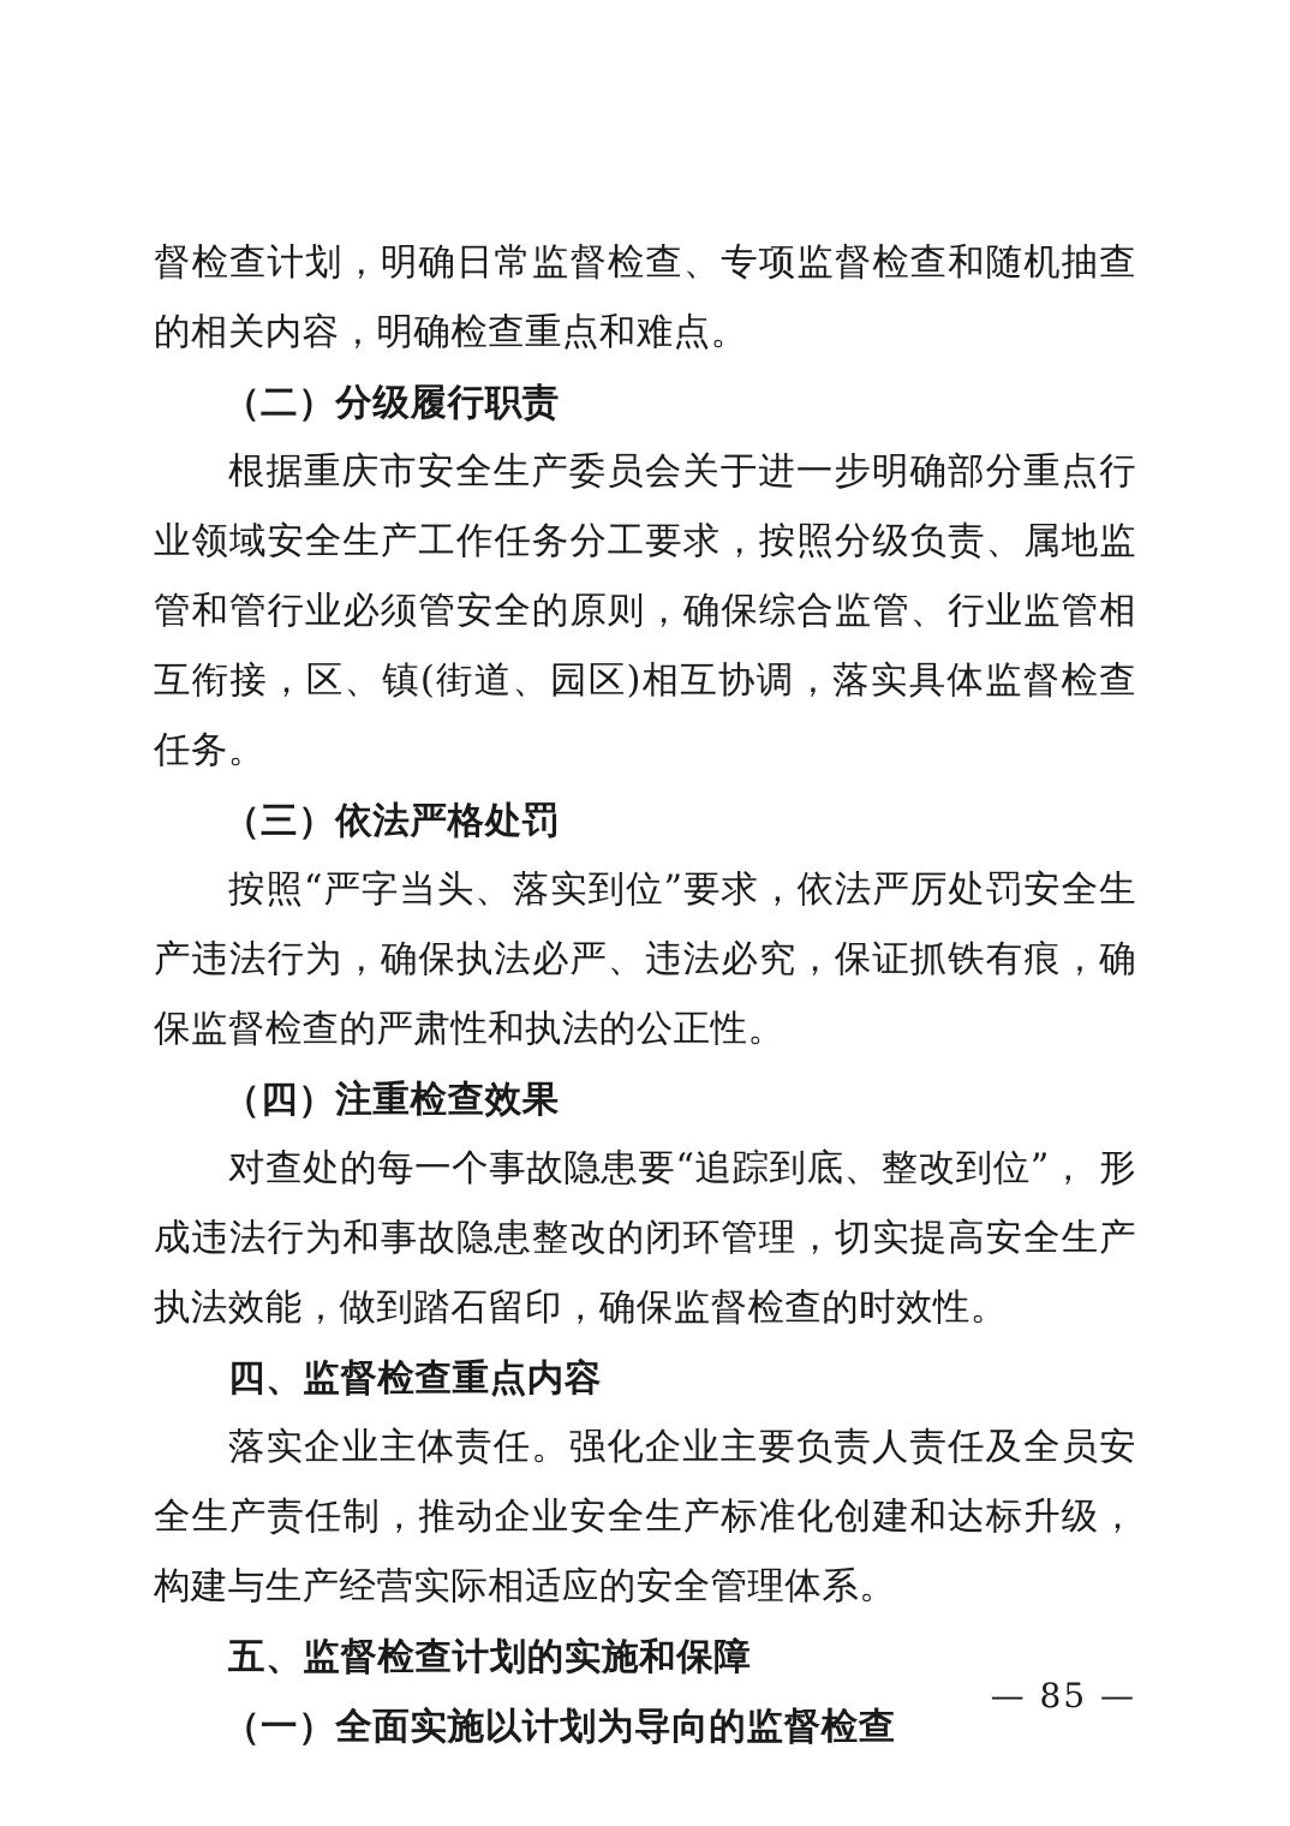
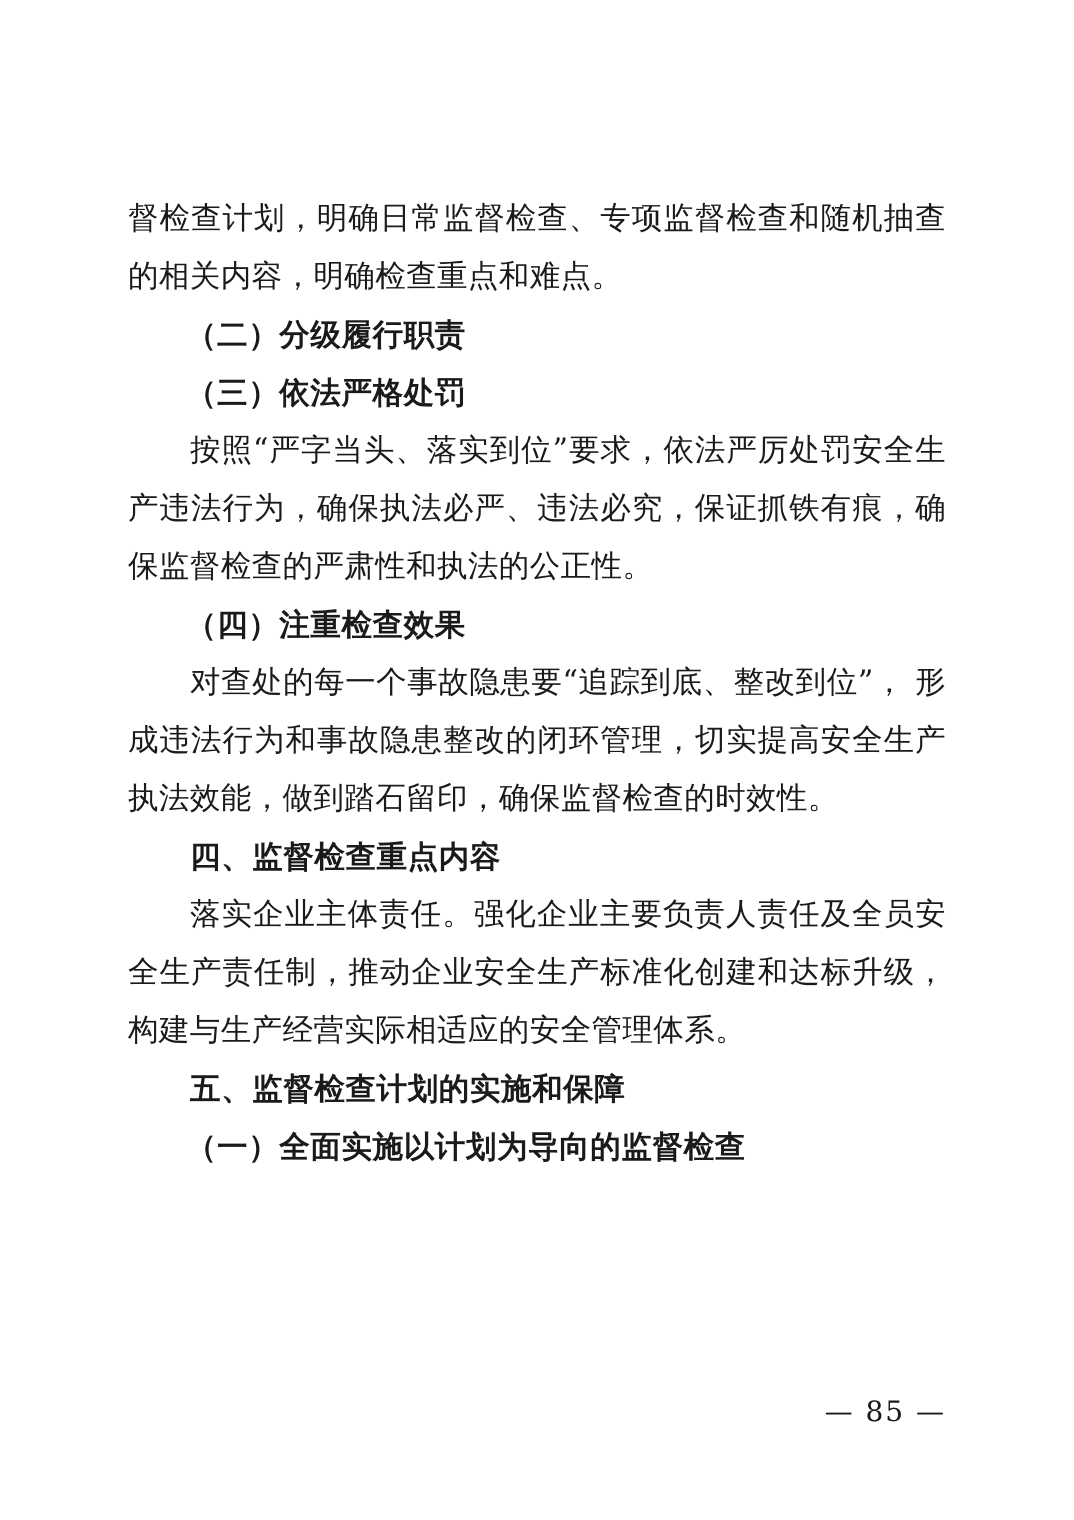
  督检查计划，明确日常监督检查、专项监督检查和随机抽查的相关内容，明确检查重点和难点。
  （二）分级履行职责
- 根据重庆市安全生产委员会关于进一步明确部分重点行业领域安全生产工作任务分工要求，按照分级负责、属地监管和管行业必须管安全的原则，确保综合监管、行业监管相互衔接，区、镇(街道、园区)相互协调，落实具体监督检查任务。
  （三）依法严格处罚
  按照“严字当头、落实到位”要求，依法严厉处罚安全生产违法行为，确保执法必严、违法必究，保证抓铁有痕，确保监督检查的严肃性和执法的公正性。
  （四）注重检查效果
  对查处的每一个事故隐患要“追踪到底、整改到位”， 形成违法行为和事故隐患整改的闭环管理，切实提高安全生产执法效能，做到踏石留印，确保监督检查的时效性。
  四、监督检查重点内容
  落实企业主体责任。强化企业主要负责人责任及全员安全生产责任制，推动企业安全生产标准化创建和达标升级，构建与生产经营实际相适应的安全管理体系。
  五、监督检查计划的实施和保障
  （一）全面实施以计划为导向的监督检查
  — 85 —
